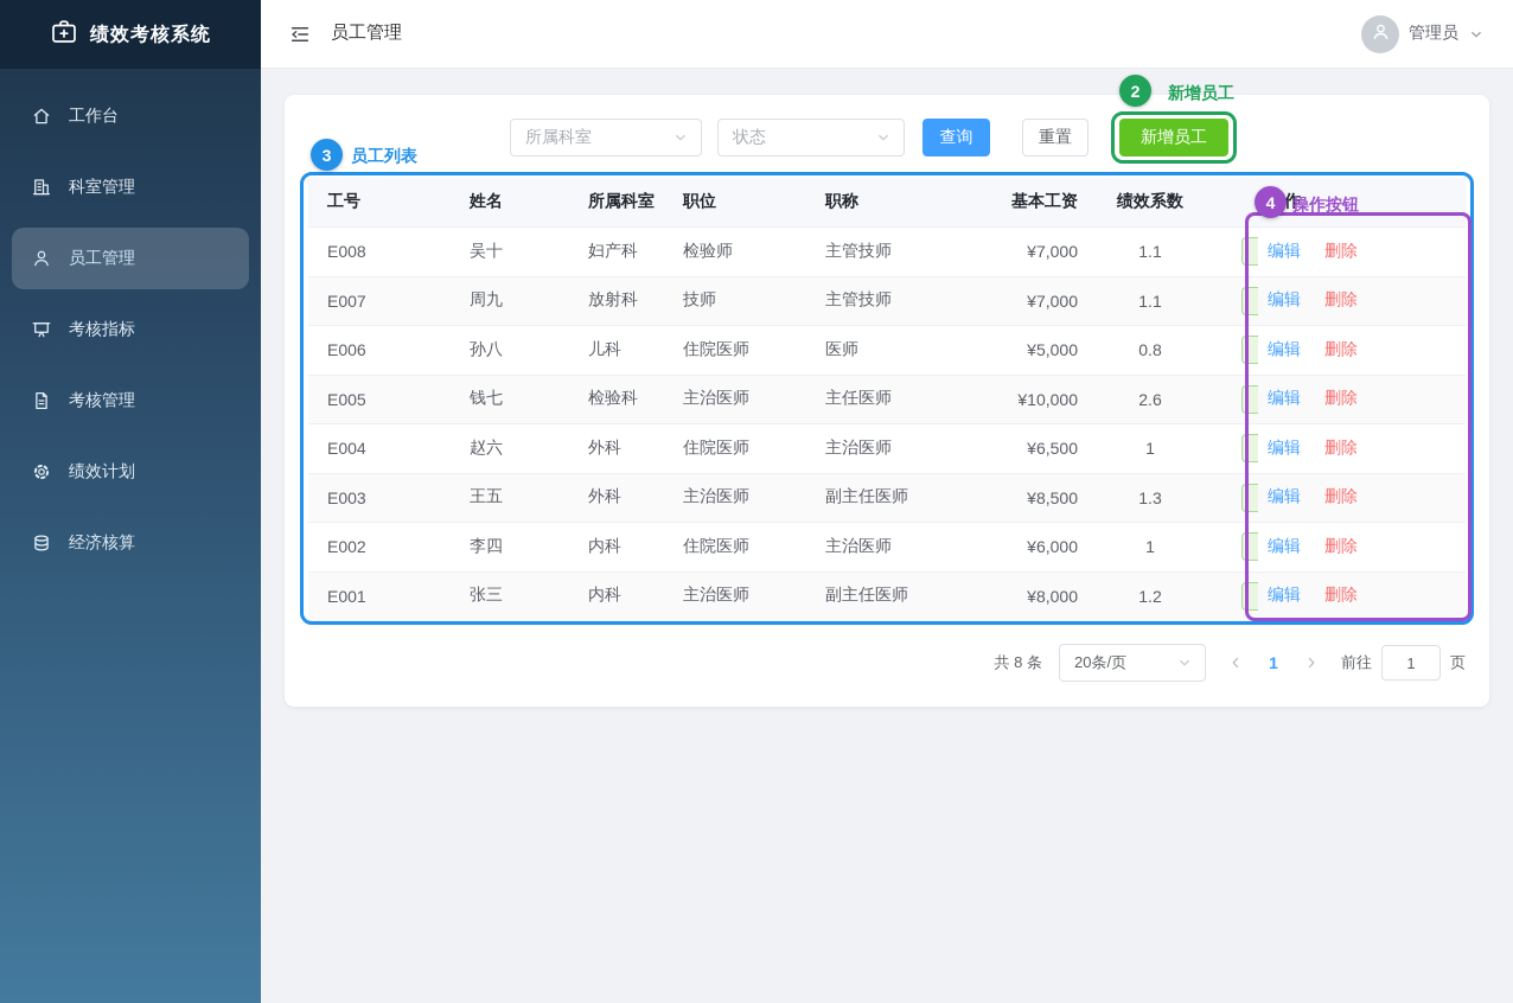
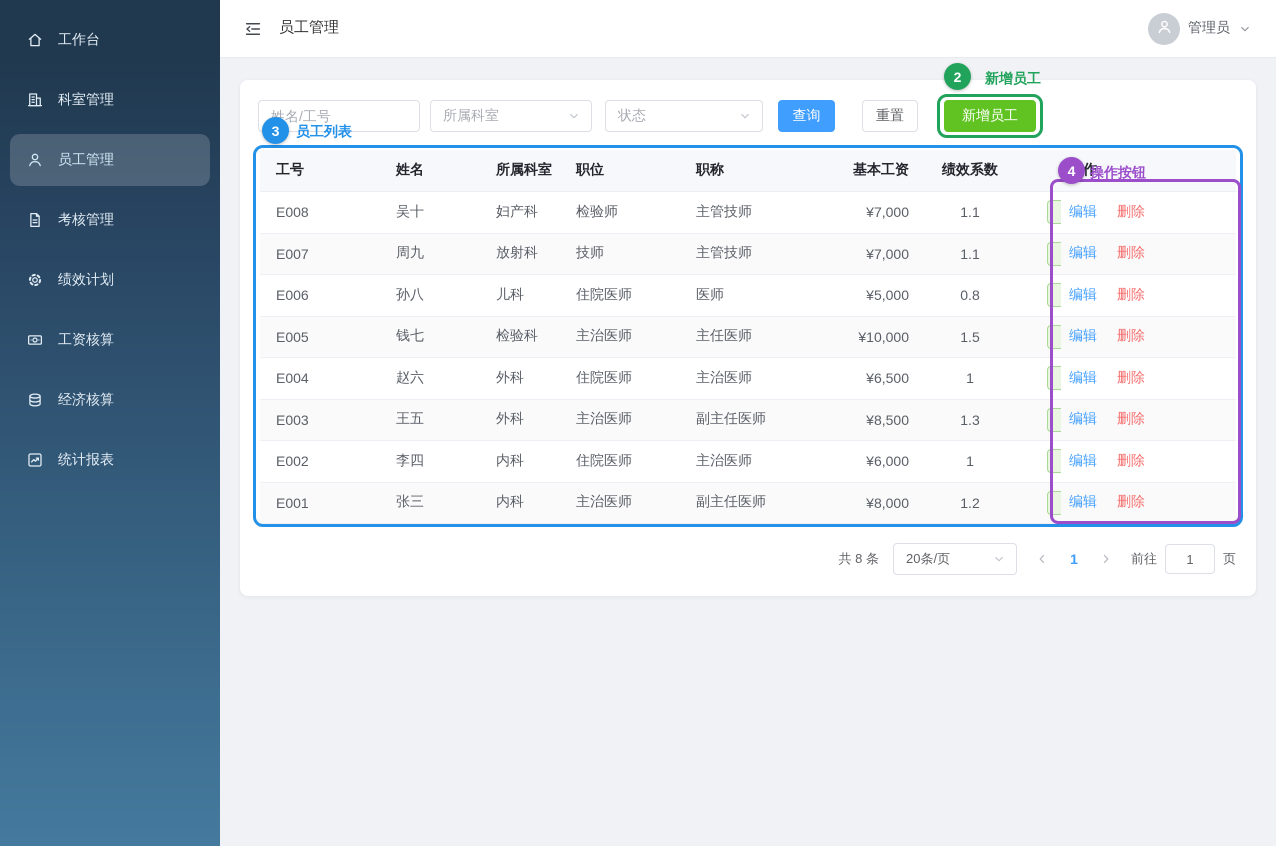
- 绩效考核系统
  工作台
  科室管理
  员工管理
- 考核指标
  考核管理
  绩效计划
+ 工资核算
  经济核算
+ 统计报表
  员工管理
  管理员
+ 姓名/工号
  所属科室
  状态
  查询
  重置
  新增员工
  工号
  姓名
  所属科室
  职位
  职称
  基本工资
  绩效系数
  E008
  吴十
  妇产科
  检验师
  主管技师
  ¥7,000
  1.1
  编辑 删除
  E007
  周九
  放射科
  技师
  主管技师
  ¥7,000
  1.1
  编辑 删除
  E006
  孙八
  儿科
  住院医师
  医师
  ¥5,000
  0.8
  编辑 删除
  E005
  钱七
  检验科
  主治医师
  主任医师
  ¥10,000
- 2.6
+ 1.5
  编辑 删除
  E004
  赵六
  外科
  住院医师
  主治医师
  ¥6,500
  1
  编辑 删除
  E003
  王五
  外科
  主治医师
  副主任医师
  ¥8,500
  1.3
  编辑 删除
  E002
  李四
  内科
  住院医师
  主治医师
  ¥6,000
  1
  编辑 删除
  E001
  张三
  内科
  主治医师
  副主任医师
  ¥8,000
  1.2
  编辑 删除
  共 8 条
  20条/页
  1
  前往
  1
  页
  2
  新增员工
  3
  员工列表
  4
  操作按钮
